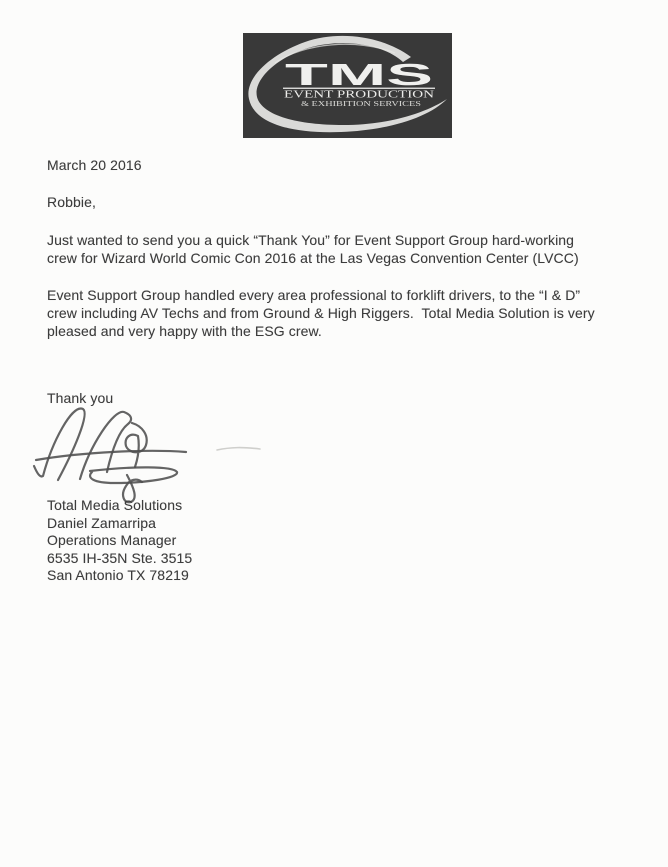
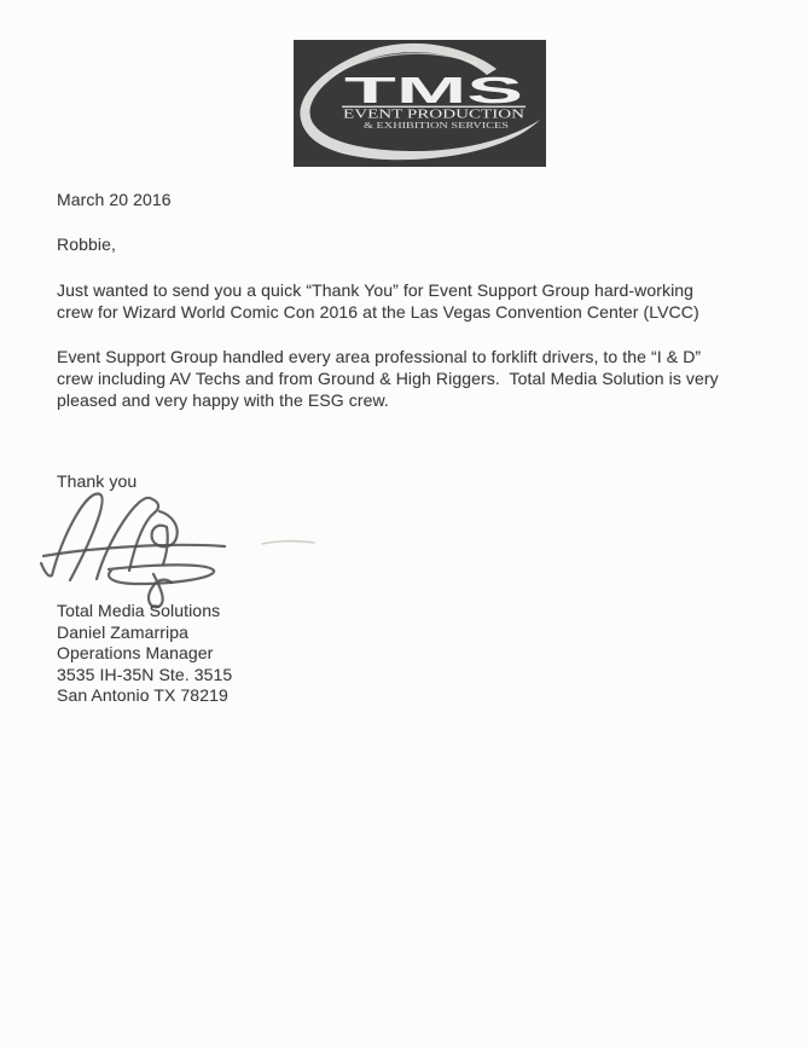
  TMS
  EVENT PRODUCTION
  & EXHIBITION SERVICES
  March 20 2016
  Robbie,
  Just wanted to send you a quick “Thank You” for Event Support Group hard-working
  crew for Wizard World Comic Con 2016 at the Las Vegas Convention Center (LVCC)
  Event Support Group handled every area professional to forklift drivers, to the “I & D”
  crew including AV Techs and from Ground & High Riggers. Total Media Solution is very
  pleased and very happy with the ESG crew.
  Thank you
  Total Media Solutions
  Daniel Zamarripa
  Operations Manager
- 6535 IH-35N Ste. 3515
+ 3535 IH-35N Ste. 3515
  San Antonio TX 78219
